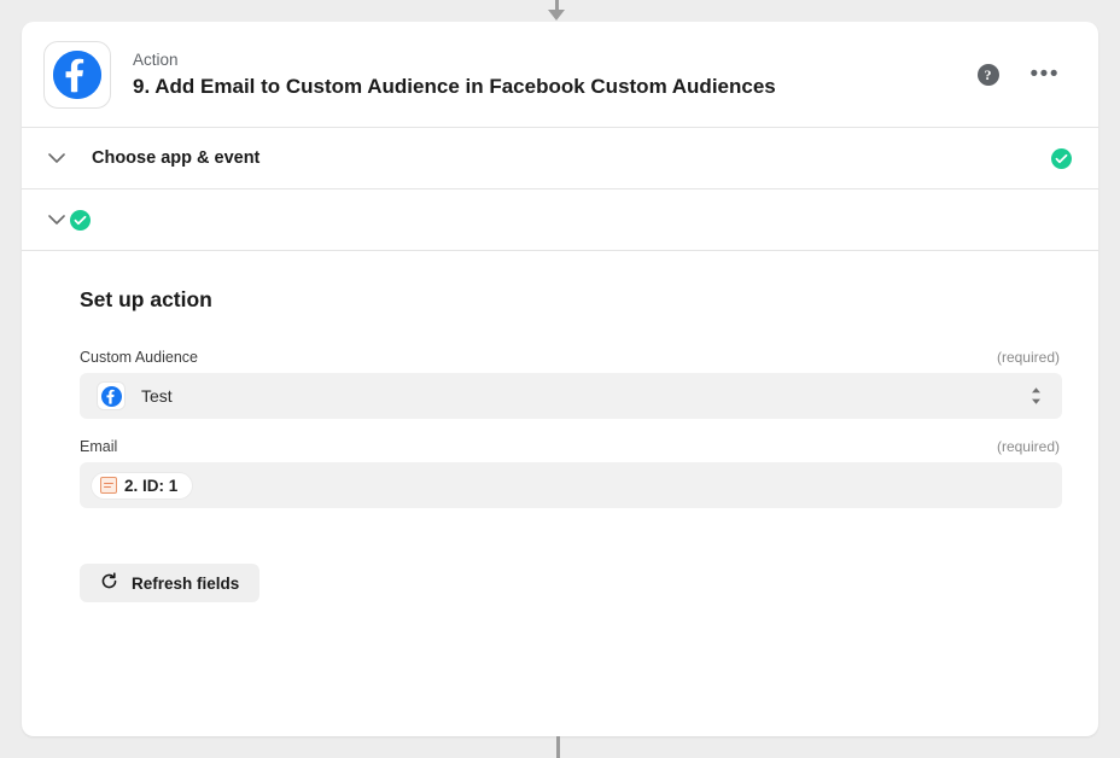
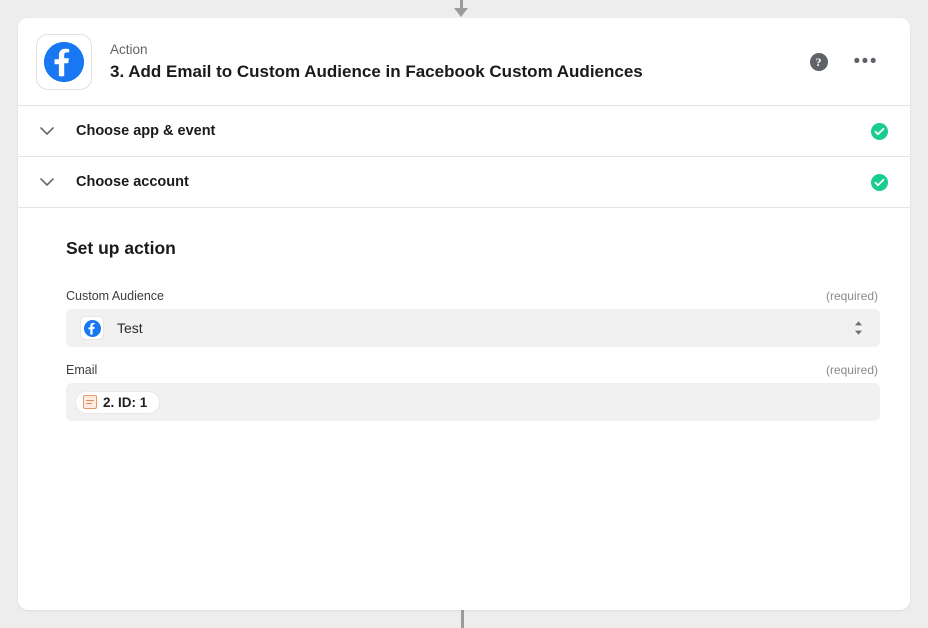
  Action
- 9. Add Email to Custom Audience in Facebook Custom Audiences
+ 3. Add Email to Custom Audience in Facebook Custom Audiences
  ?
  •••
  Choose app & event
+ Choose account
  Set up action
  Custom Audience
  (required)
  Test
  Email
  (required)
  2. ID: 1
- Refresh fields
